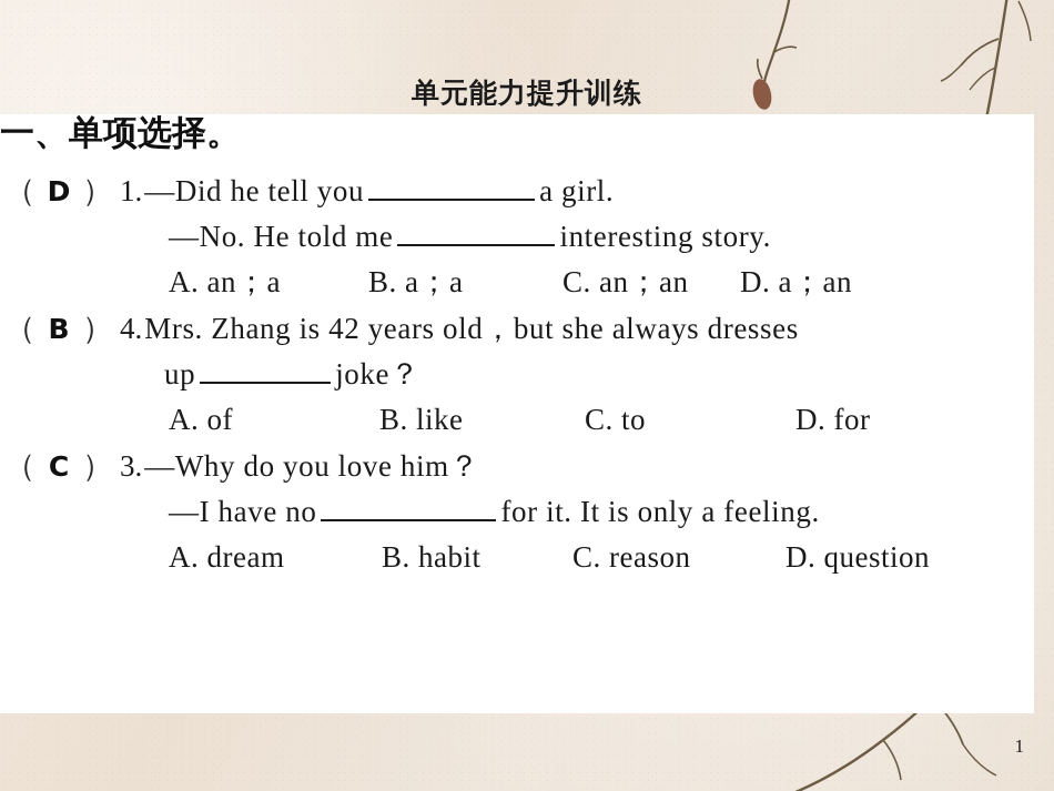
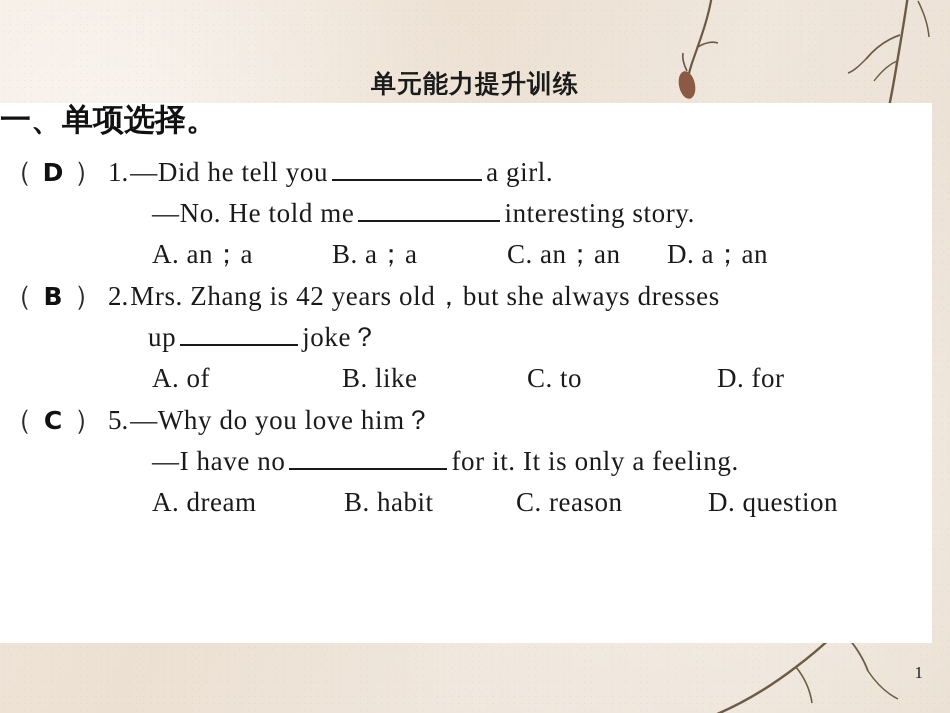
  单元能力提升训练
  一、单项选择。
  （ D ）
  1.
  —Did he tell you
  a girl.
  —No. He told me
  interesting story.
  A. an；a
  B. a；a
  C. an；an
  D. a；an
  （ B ）
- 4.
+ 2.
  Mrs. Zhang is 42 years old，but she always dresses
  up
  joke？
  A. of
  B. like
  C. to
  D. for
  （ C ）
- 3.
+ 5.
  —Why do you love him？
  —I have no
  for it. It is only a feeling.
  A. dream
  B. habit
  C. reason
  D. question
  1
